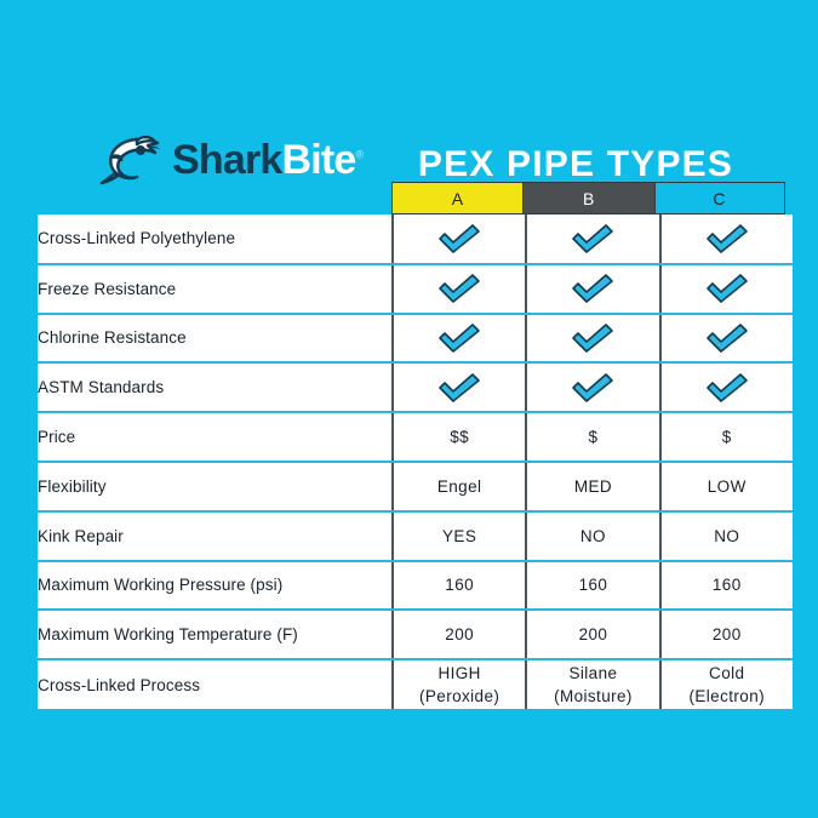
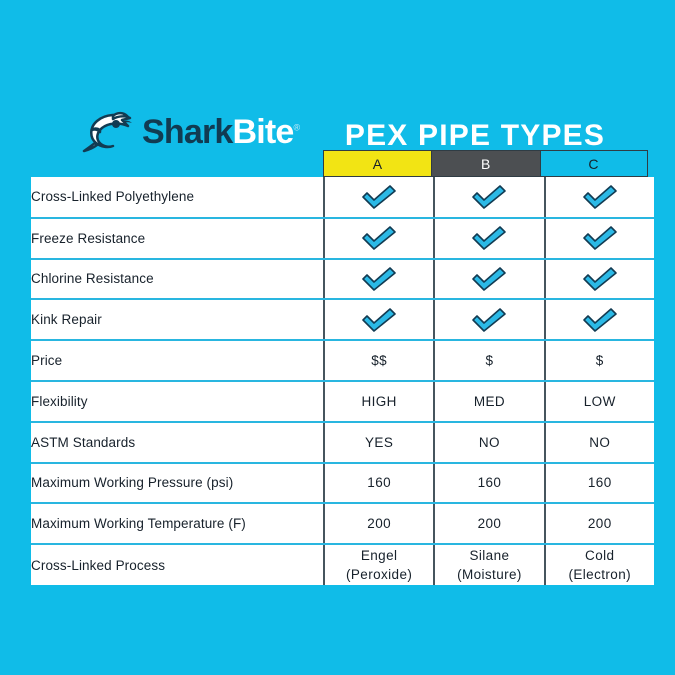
  SharkBite®
  PEX PIPE TYPES
  A
  B
  C
  Cross-Linked Polyethylene
  Freeze Resistance
  Chlorine Resistance
- ASTM Standards
+ Kink Repair
  Price	$$	$	$
- Flexibility	Engel	MED	LOW
+ Flexibility	HIGH	MED	LOW
- Kink Repair	YES	NO	NO
+ ASTM Standards	YES	NO	NO
  Maximum Working Pressure (psi)	160	160	160
  Maximum Working Temperature (F)	200	200	200
- Cross-Linked Process	HIGH (Peroxide)	Silane (Moisture)	Cold (Electron)
+ Cross-Linked Process	Engel (Peroxide)	Silane (Moisture)	Cold (Electron)
